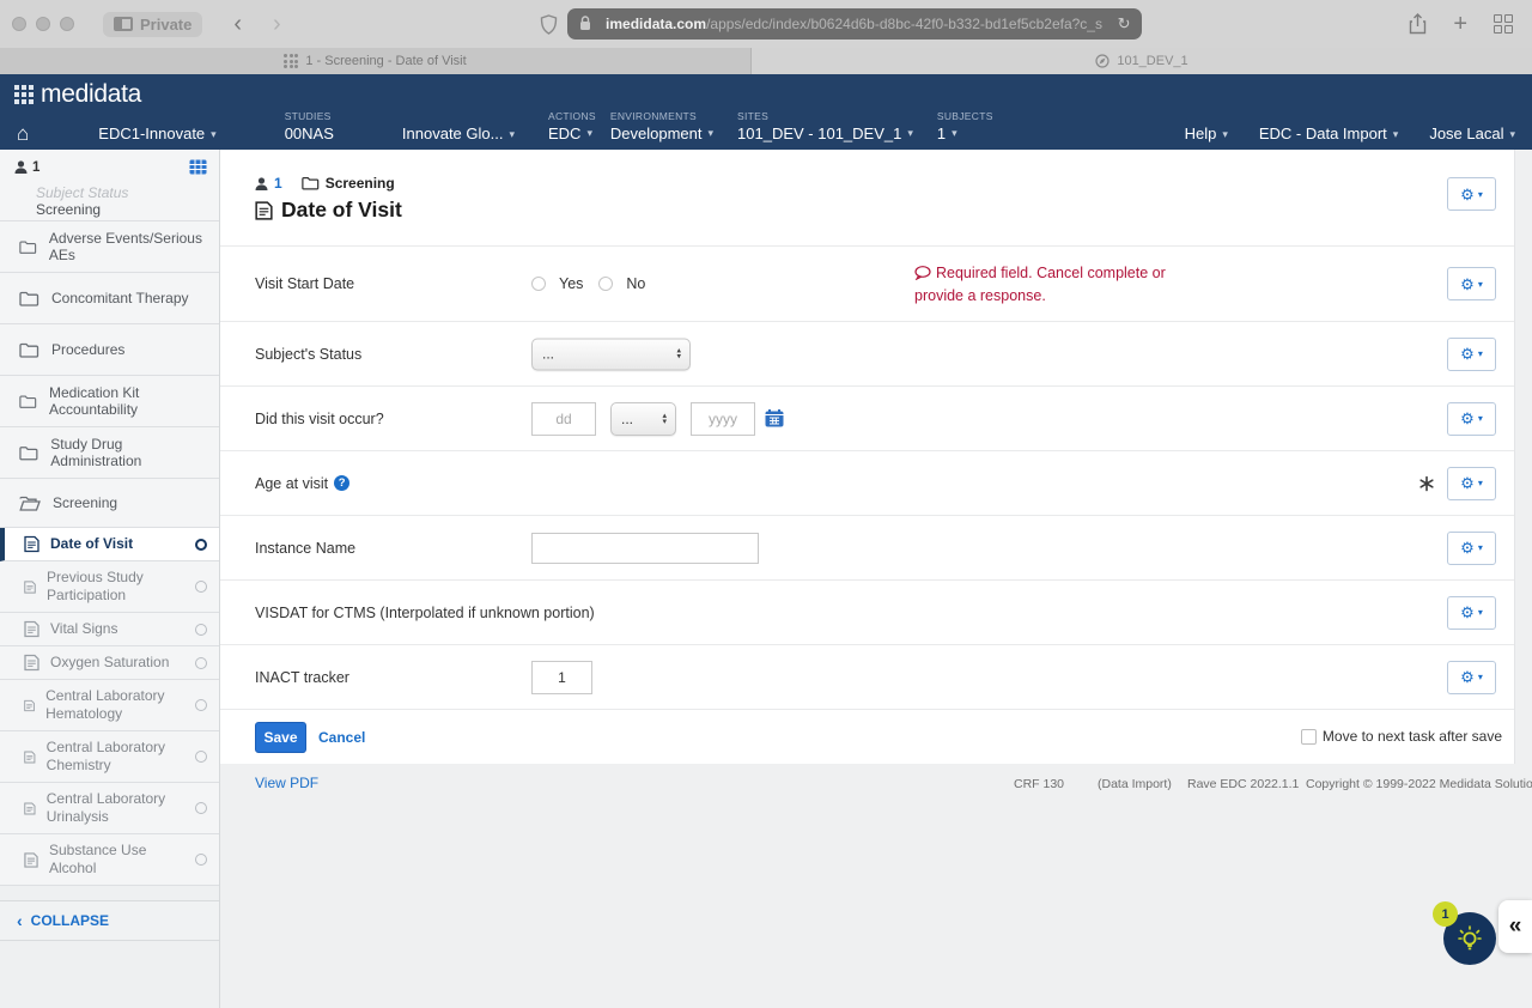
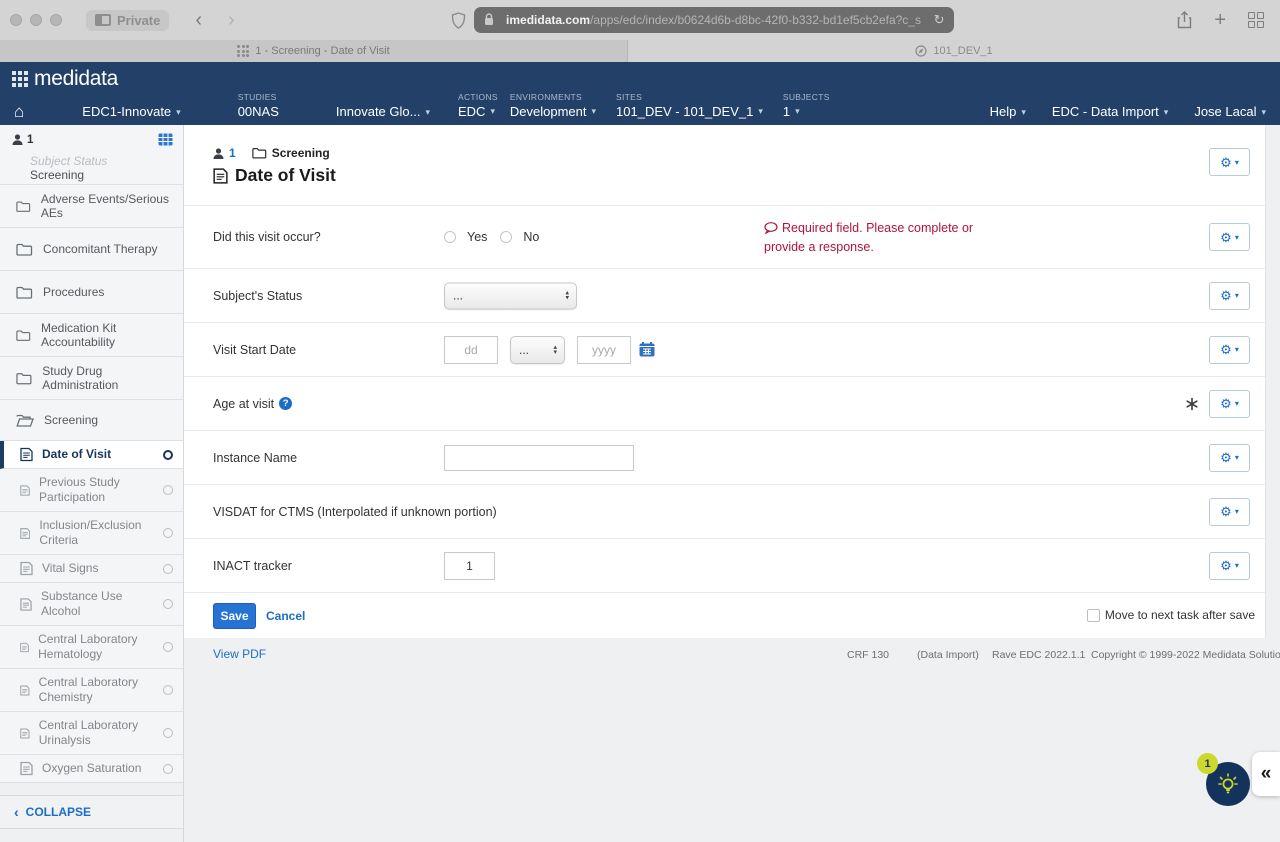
  Private
  ‹
  ›
  imedidata.com/apps/edc/index/b0624d6b-d8bc-42f0-b332-bd1ef5cb2efa?c_s
  ↻
  +
  1 - Screening - Date of Visit
  101_DEV_1
  medidata
  ⌂
  EDC1-Innovate
  ▾
  STUDIES
  00NAS
  Innovate Glo...
  ▾
  ACTIONS
  EDC
  ▾
  ENVIRONMENTS
  Development
  ▾
  SITES
  101_DEV - 101_DEV_1
  ▾
  SUBJECTS
  1
  ▾
  Help
  ▾
  EDC - Data Import
  ▾
  Jose Lacal
  ▾
  1
  Subject Status Screening
  Adverse Events/Serious AEs
  Concomitant Therapy
  Procedures
  Medication Kit Accountability
  Study Drug Administration
  Screening
  Date of Visit
  Previous Study Participation
+ Inclusion/Exclusion Criteria
  Vital Signs
- Oxygen Saturation
+ Substance Use Alcohol
  Central Laboratory Hema­tology
  Central Laboratory Chem­istry
  Central Laboratory Urinaly­sis
- Substance Use Alcohol
+ Oxygen Saturation
  ‹
  COLLAPSE
  1
  Screening
  Date of Visit
  ⚙
  ▾
- Visit Start Date
+ Did this visit occur?
  Yes
  No
- Required field. Cancel complete or provide a response.
+ Required field. Please complete or provide a response.
  ⚙
  ▾
  Subject's Status
  ...
  ⚙
  ▾
- Did this visit occur?
+ Visit Start Date
  dd
  ...
  yyyy
  ⚙
  ▾
  Age at visit
  ?
  ⚙
  ▾
  Instance Name
  ⚙
  ▾
  VISDAT for CTMS (Interpolated if unknown portion)
  ⚙
  ▾
  INACT tracker
  1
  ⚙
  ▾
  Save
  Cancel
  Move to next task after save
  View PDF
  CRF 130
  (Data Import)
  Rave EDC 2022.1.1
  Copyright © 1999-2022 Medidata Solutio
  «
  1
